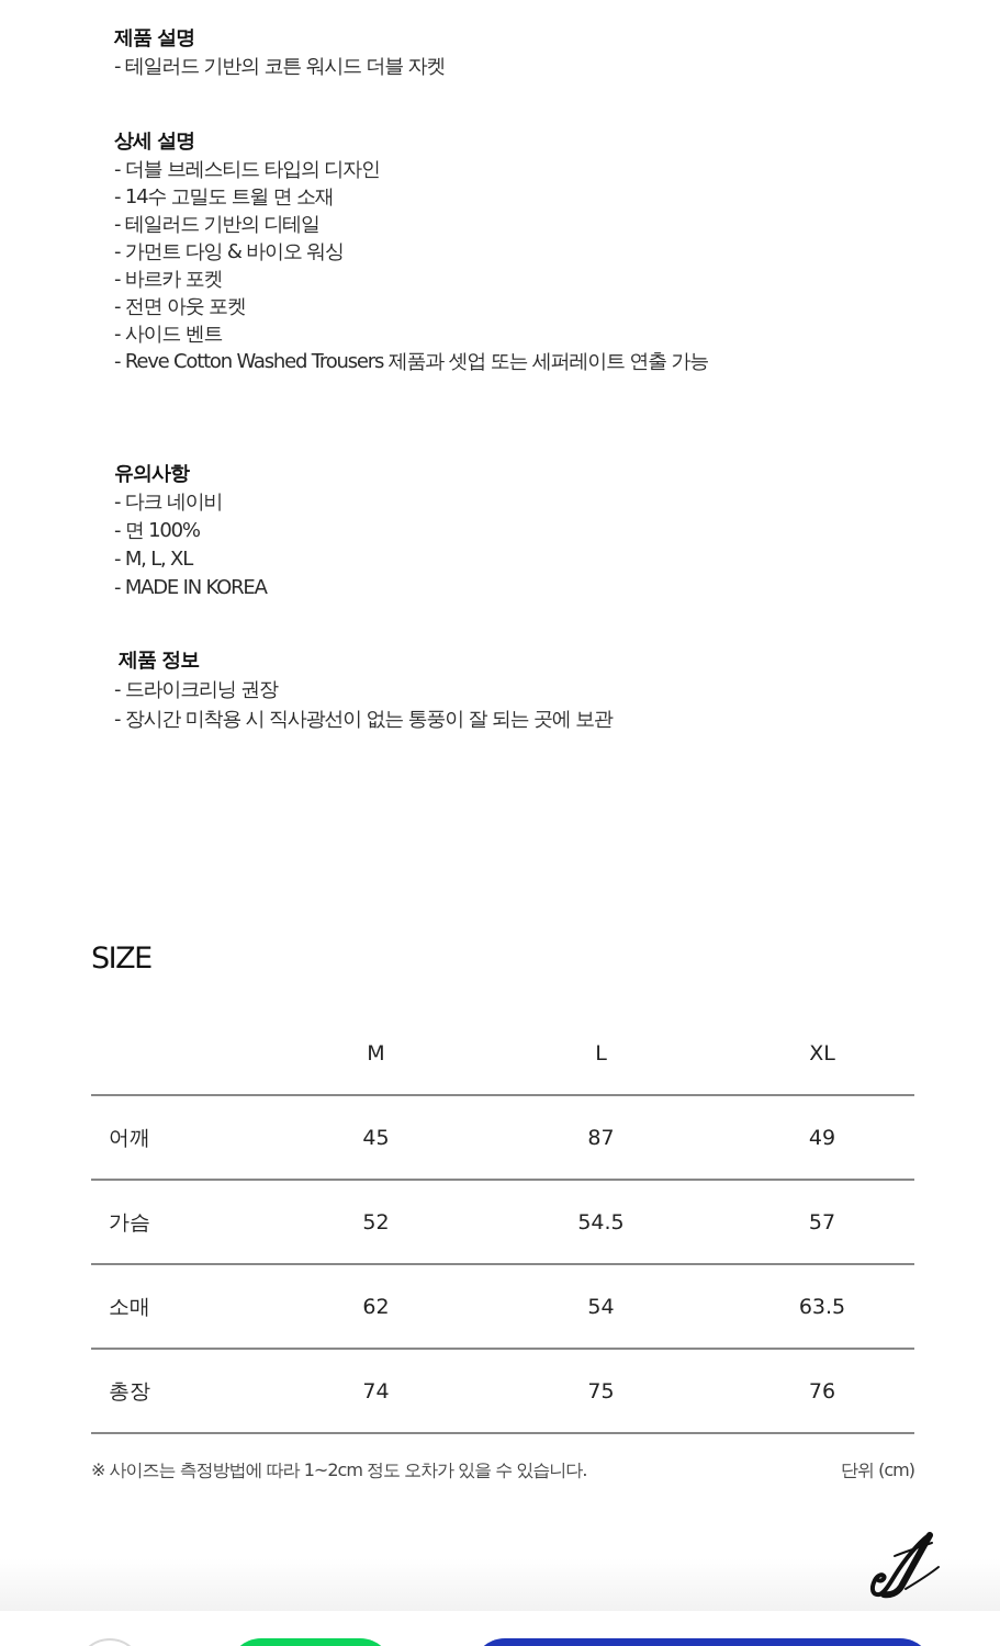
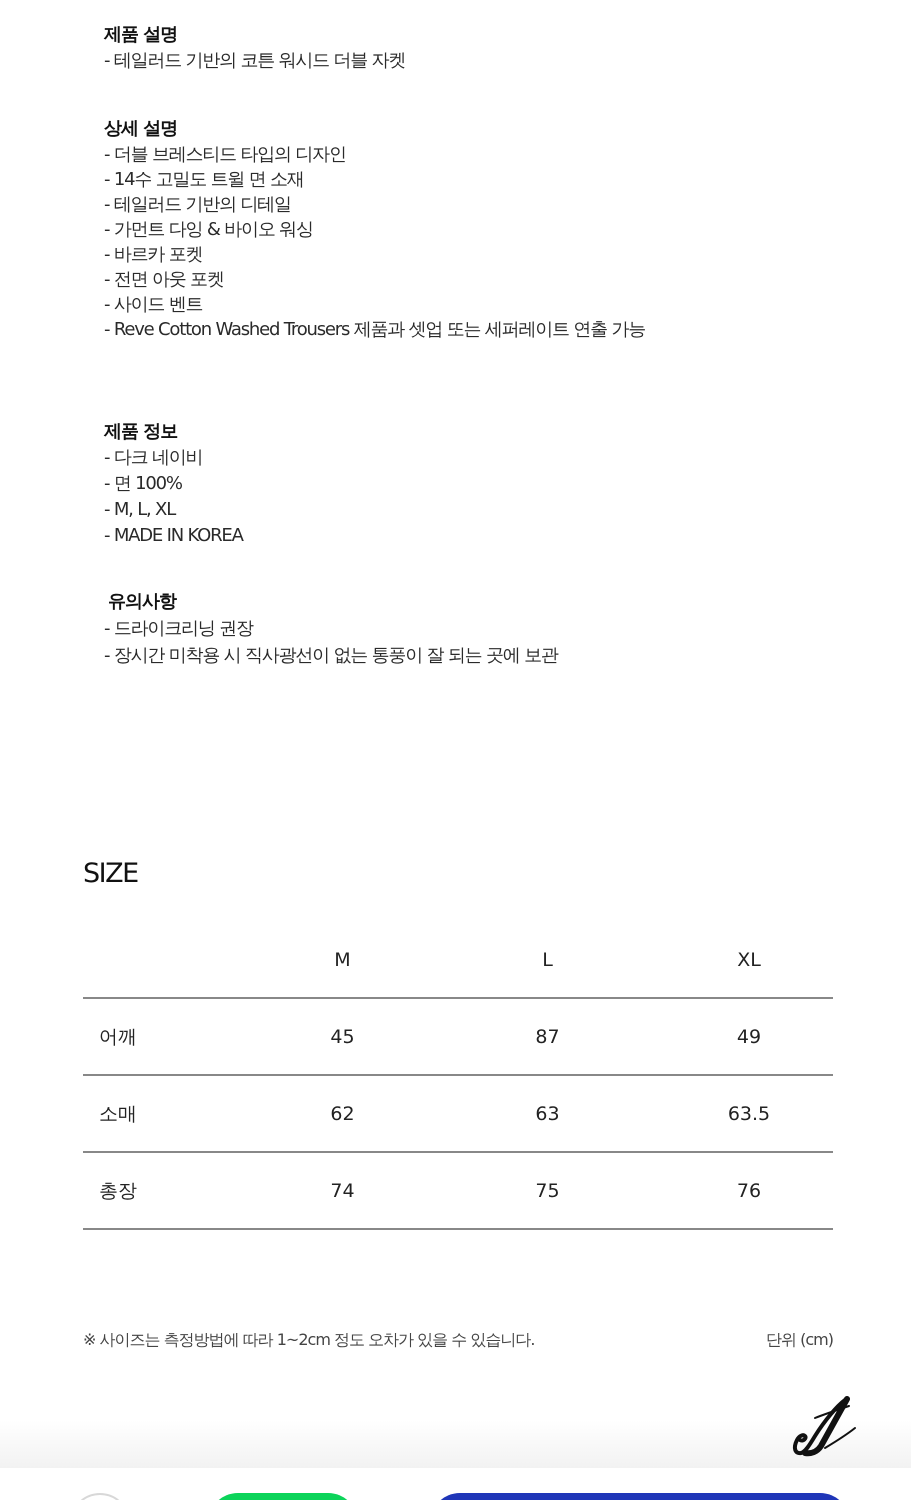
  제품 설명
  - 테일러드 기반의 코튼 워시드 더블 자켓
  상세 설명
  - 더블 브레스티드 타입의 디자인
  - 14수 고밀도 트윌 면 소재
  - 테일러드 기반의 디테일
  - 가먼트 다잉 & 바이오 워싱
  - 바르카 포켓
  - 전면 아웃 포켓
  - 사이드 벤트
  - Reve Cotton Washed Trousers 제품과 셋업 또는 세퍼레이트 연출 가능
- 유의사항
+ 제품 정보
  - 다크 네이비
  - 면 100%
  - M, L, XL
  - MADE IN KOREA
- 제품 정보
+ 유의사항
  - 드라이크리닝 권장
  - 장시간 미착용 시 직사광선이 없는 통풍이 잘 되는 곳에 보관
  SIZE
  	M	L	XL
  어깨	45	87	49
- 가슴	52	54.5	57
- 소매	62	54	63.5
+ 소매	62	63	63.5
  총장	74	75	76
  ※ 사이즈는 측정방법에 따라 1~2cm 정도 오차가 있을 수 있습니다.
  단위 (cm)
